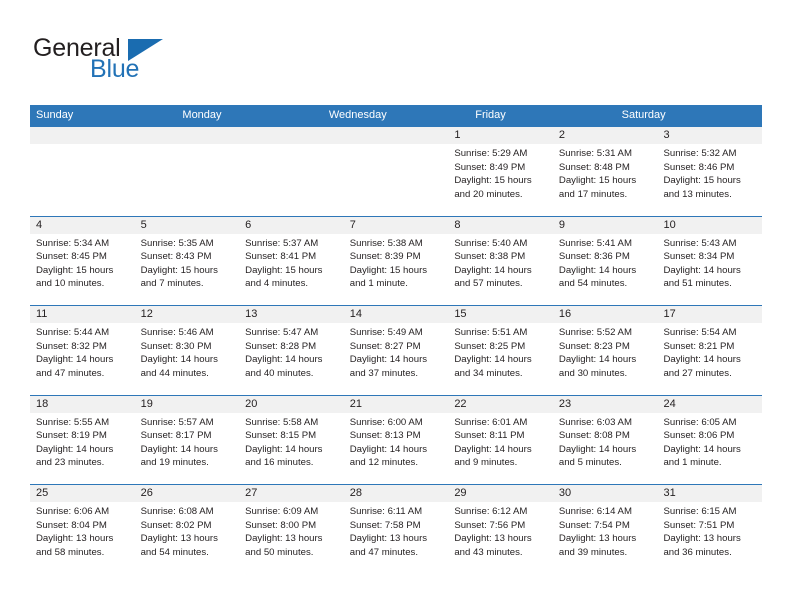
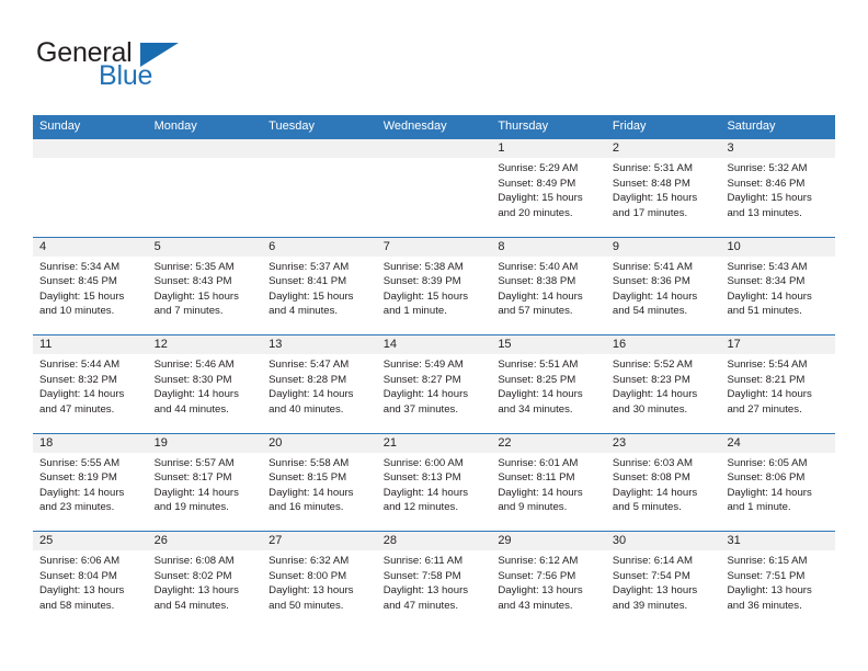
  General
  Blue
  Sunday
  Monday
+ Tuesday
  Wednesday
+ Thursday
  Friday
  Saturday
  1
  Sunrise: 5:29 AM
  Sunset: 8:49 PM
  Daylight: 15 hours
  and 20 minutes.
  2
  Sunrise: 5:31 AM
  Sunset: 8:48 PM
  Daylight: 15 hours
  and 17 minutes.
  3
  Sunrise: 5:32 AM
  Sunset: 8:46 PM
  Daylight: 15 hours
  and 13 minutes.
  4
  Sunrise: 5:34 AM
  Sunset: 8:45 PM
  Daylight: 15 hours
  and 10 minutes.
  5
  Sunrise: 5:35 AM
  Sunset: 8:43 PM
  Daylight: 15 hours
  and 7 minutes.
  6
  Sunrise: 5:37 AM
  Sunset: 8:41 PM
  Daylight: 15 hours
  and 4 minutes.
  7
  Sunrise: 5:38 AM
  Sunset: 8:39 PM
  Daylight: 15 hours
  and 1 minute.
  8
  Sunrise: 5:40 AM
  Sunset: 8:38 PM
  Daylight: 14 hours
  and 57 minutes.
  9
  Sunrise: 5:41 AM
  Sunset: 8:36 PM
  Daylight: 14 hours
  and 54 minutes.
  10
  Sunrise: 5:43 AM
  Sunset: 8:34 PM
  Daylight: 14 hours
  and 51 minutes.
  11
  Sunrise: 5:44 AM
  Sunset: 8:32 PM
  Daylight: 14 hours
  and 47 minutes.
  12
  Sunrise: 5:46 AM
  Sunset: 8:30 PM
  Daylight: 14 hours
  and 44 minutes.
  13
  Sunrise: 5:47 AM
  Sunset: 8:28 PM
  Daylight: 14 hours
  and 40 minutes.
  14
  Sunrise: 5:49 AM
  Sunset: 8:27 PM
  Daylight: 14 hours
  and 37 minutes.
  15
  Sunrise: 5:51 AM
  Sunset: 8:25 PM
  Daylight: 14 hours
  and 34 minutes.
  16
  Sunrise: 5:52 AM
  Sunset: 8:23 PM
  Daylight: 14 hours
  and 30 minutes.
  17
  Sunrise: 5:54 AM
  Sunset: 8:21 PM
  Daylight: 14 hours
  and 27 minutes.
  18
  Sunrise: 5:55 AM
  Sunset: 8:19 PM
  Daylight: 14 hours
  and 23 minutes.
  19
  Sunrise: 5:57 AM
  Sunset: 8:17 PM
  Daylight: 14 hours
  and 19 minutes.
  20
  Sunrise: 5:58 AM
  Sunset: 8:15 PM
  Daylight: 14 hours
  and 16 minutes.
  21
  Sunrise: 6:00 AM
  Sunset: 8:13 PM
  Daylight: 14 hours
  and 12 minutes.
  22
  Sunrise: 6:01 AM
  Sunset: 8:11 PM
  Daylight: 14 hours
  and 9 minutes.
  23
  Sunrise: 6:03 AM
  Sunset: 8:08 PM
  Daylight: 14 hours
  and 5 minutes.
  24
  Sunrise: 6:05 AM
  Sunset: 8:06 PM
  Daylight: 14 hours
  and 1 minute.
  25
  Sunrise: 6:06 AM
  Sunset: 8:04 PM
  Daylight: 13 hours
  and 58 minutes.
  26
  Sunrise: 6:08 AM
  Sunset: 8:02 PM
  Daylight: 13 hours
  and 54 minutes.
  27
- Sunrise: 6:09 AM
+ Sunrise: 6:32 AM
  Sunset: 8:00 PM
  Daylight: 13 hours
  and 50 minutes.
  28
  Sunrise: 6:11 AM
  Sunset: 7:58 PM
  Daylight: 13 hours
  and 47 minutes.
  29
  Sunrise: 6:12 AM
  Sunset: 7:56 PM
  Daylight: 13 hours
  and 43 minutes.
  30
  Sunrise: 6:14 AM
  Sunset: 7:54 PM
  Daylight: 13 hours
  and 39 minutes.
  31
  Sunrise: 6:15 AM
  Sunset: 7:51 PM
  Daylight: 13 hours
  and 36 minutes.
